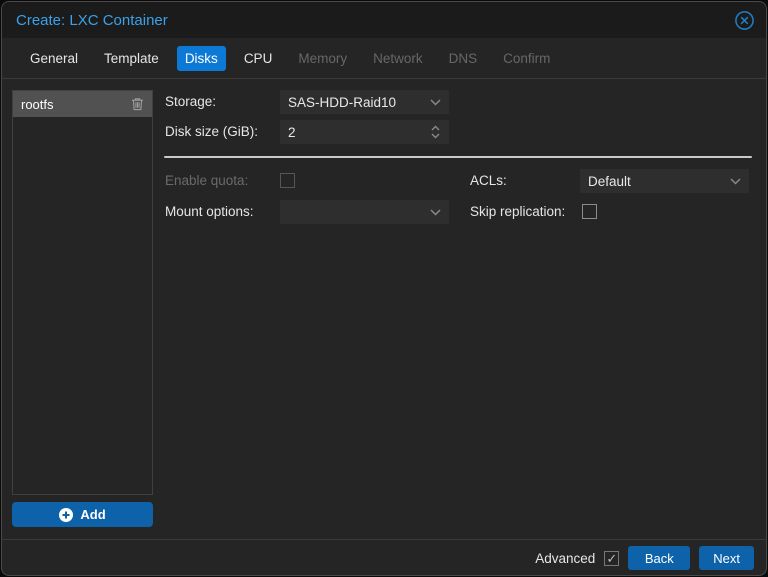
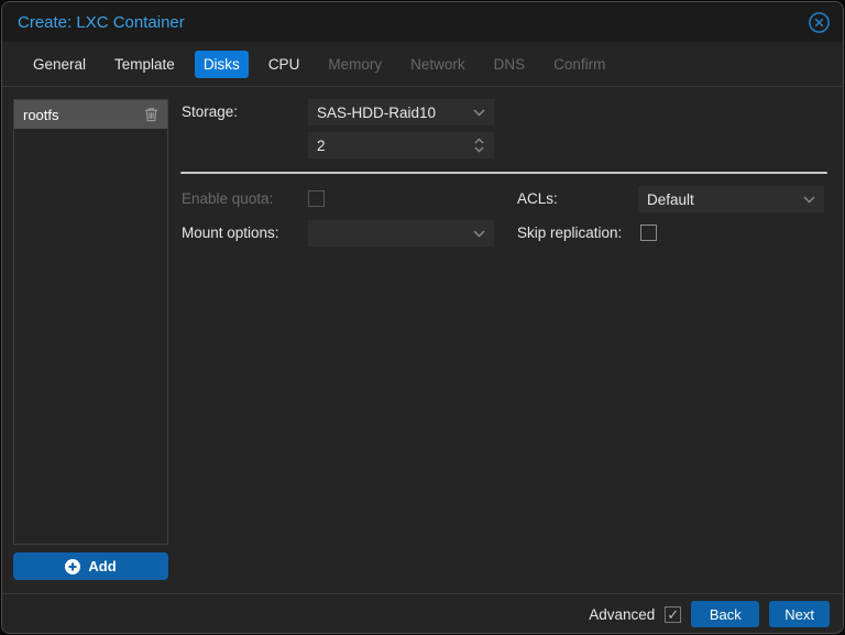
  Create: LXC Container
  General
  Template
  Disks
  CPU
  Memory
  Network
  DNS
  Confirm
  rootfs
  Add
  Storage:
  SAS-HDD-Raid10
- Disk size (GiB):
  2
  Enable quota:
  ACLs:
  Default
  Mount options:
  Skip replication:
  Advanced
  ✓
  Back
  Next
